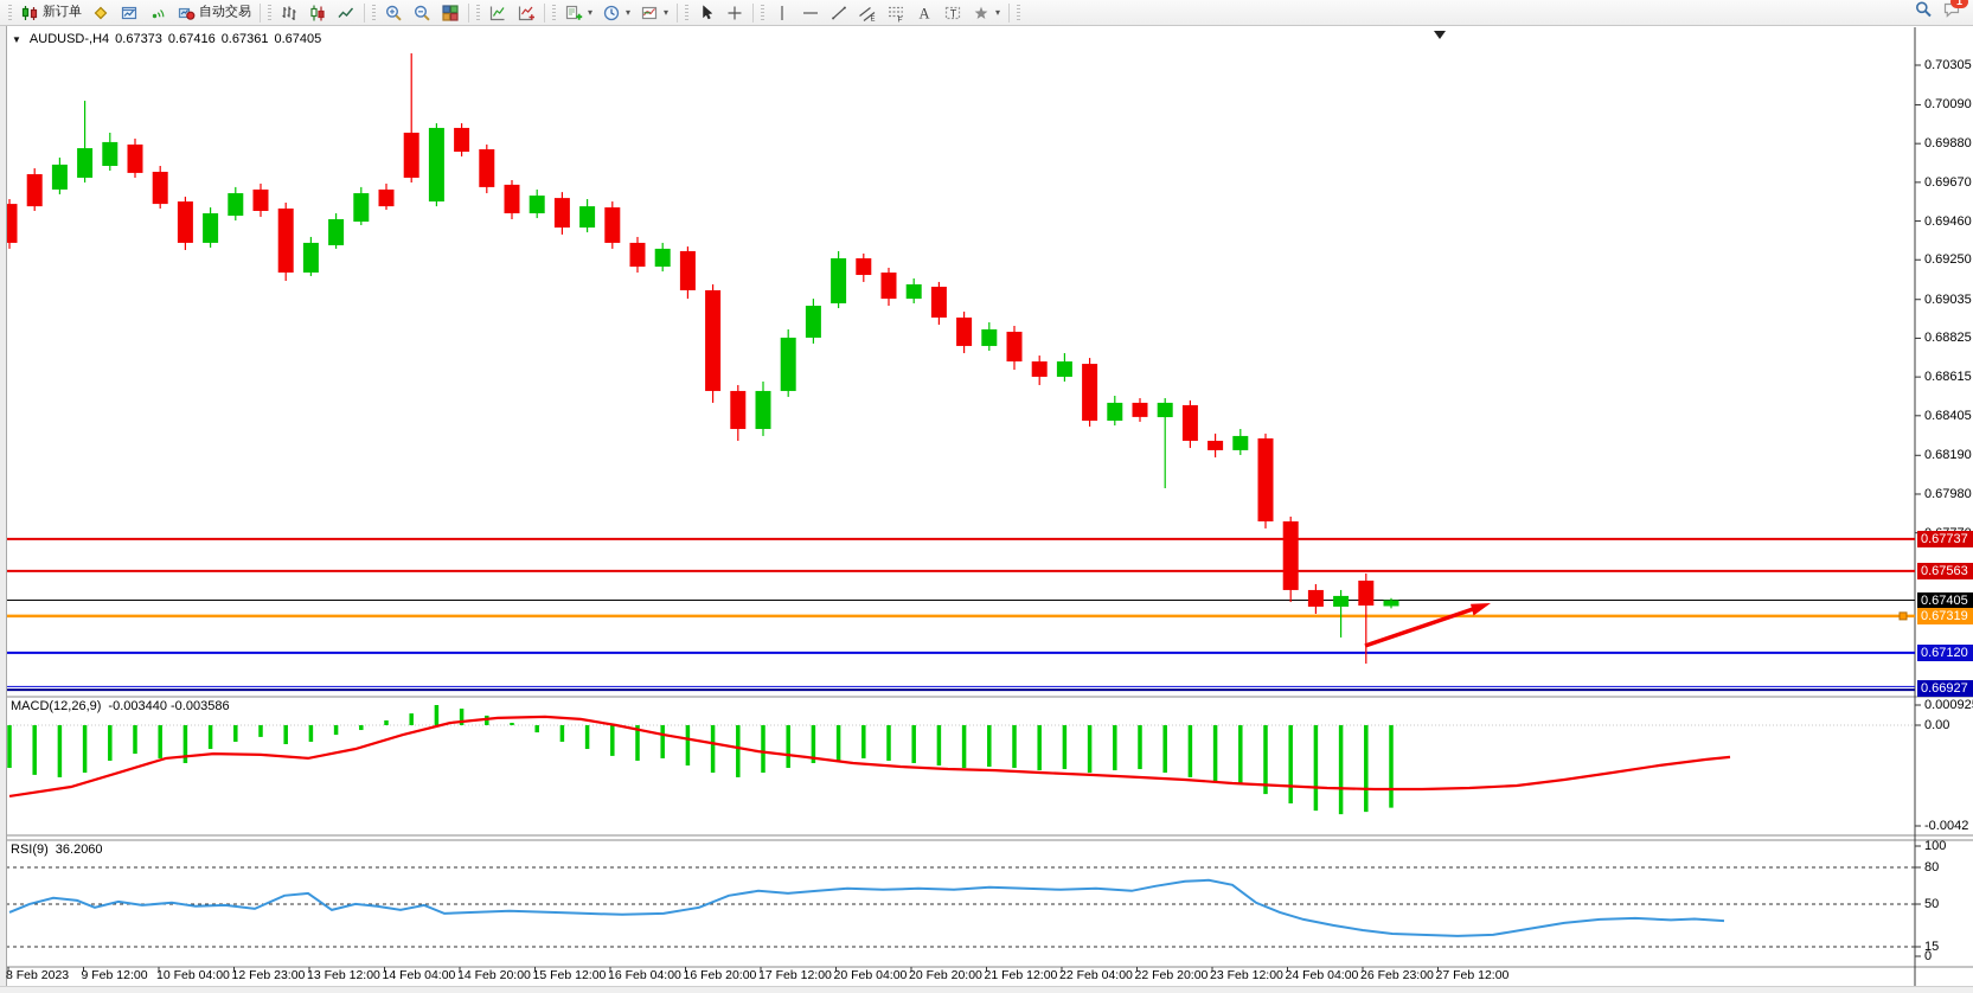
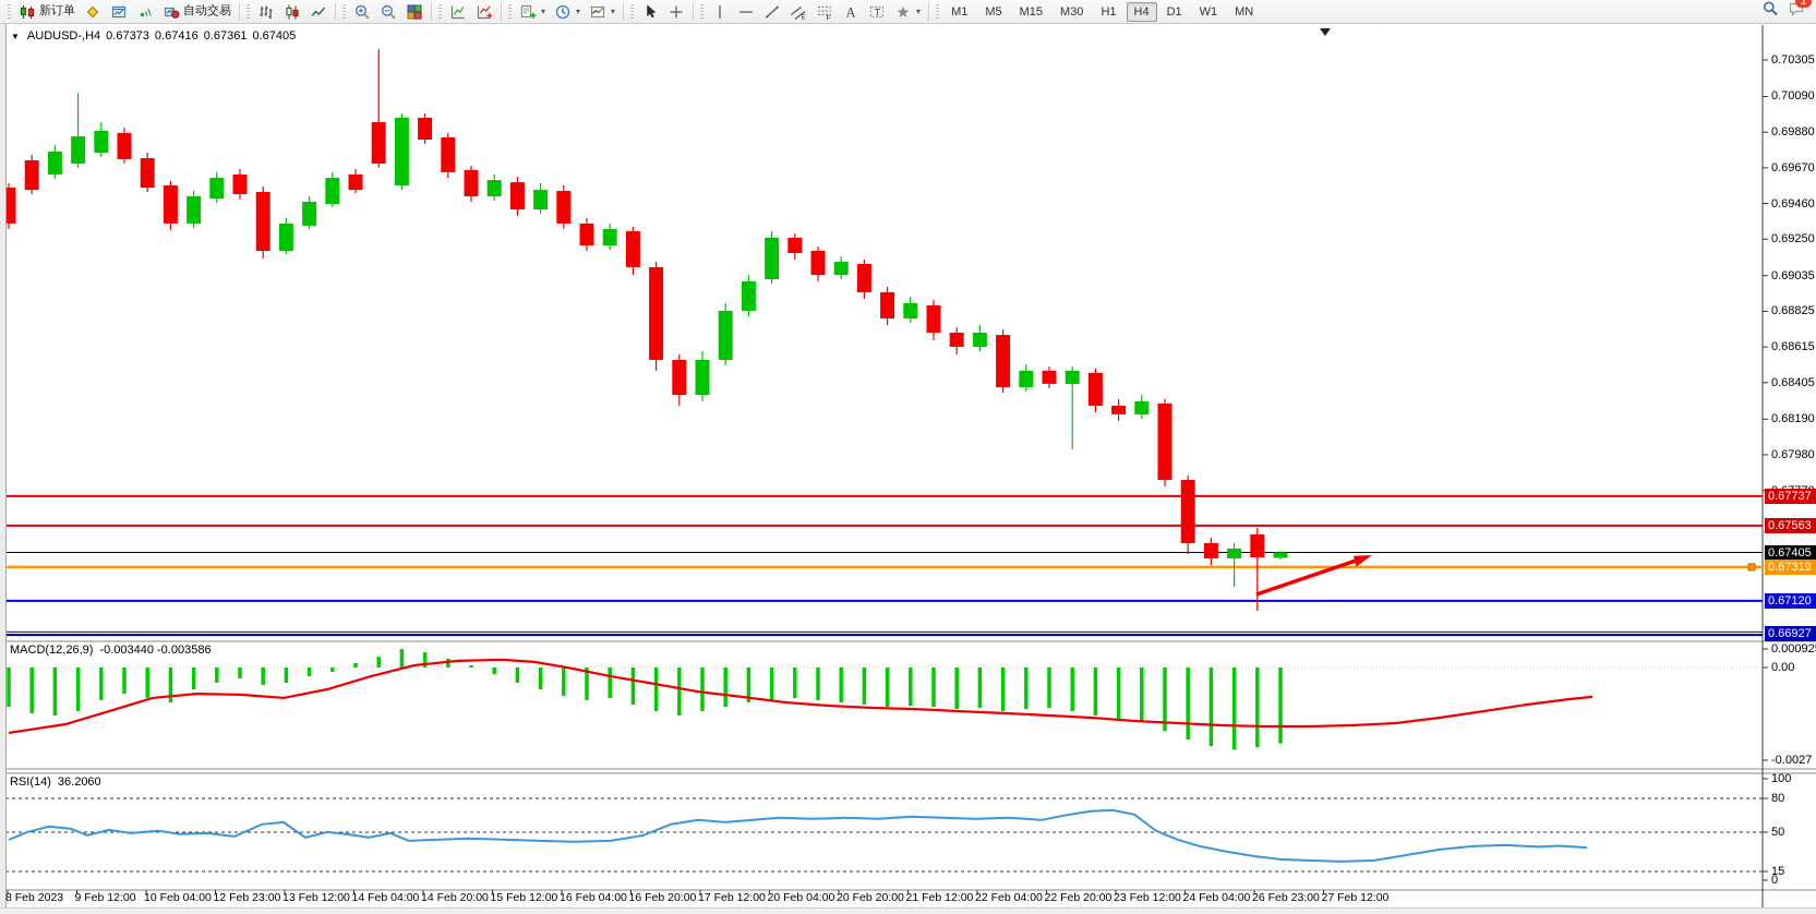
  ▼
  AUDUSD-,H4
  0.67373
  0.67416
  0.67361
  0.67405
  MACD(12,26,9)
  -0.003440 -0.003586
- RSI(9)
+ RSI(14)
  36.2060
  0.70305
  0.70090
  0.69880
  0.69670
  0.69460
  0.69250
  0.69035
  0.68825
  0.68615
  0.68405
  0.68190
  0.67980
  0.00092
  0.00
- -0.0042
+ -0.0027
  100
  80
  50
  15
  0
  8 Feb 2023
  9 Feb 12:00
  10 Feb 04:00
  12 Feb 23:00
  13 Feb 12:00
  14 Feb 04:00
  14 Feb 20:00
  15 Feb 12:00
  16 Feb 04:00
  16 Feb 20:00
  17 Feb 12:00
  20 Feb 04:00
  20 Feb 20:00
  21 Feb 12:00
  22 Feb 04:00
  22 Feb 20:00
  23 Feb 12:00
  24 Feb 04:00
  26 Feb 23:00
  27 Feb 12:00
  0.67737
  0.67563
  0.67405
  0.67319
  0.67120
  0.66927
  新订单
  自动交易
  ▾
  ▾
  ▾
  A
  T
  ▾
+ M1
+ M5
+ M15
+ M30
+ H1
+ H4
+ D1
+ W1
+ MN
  1
